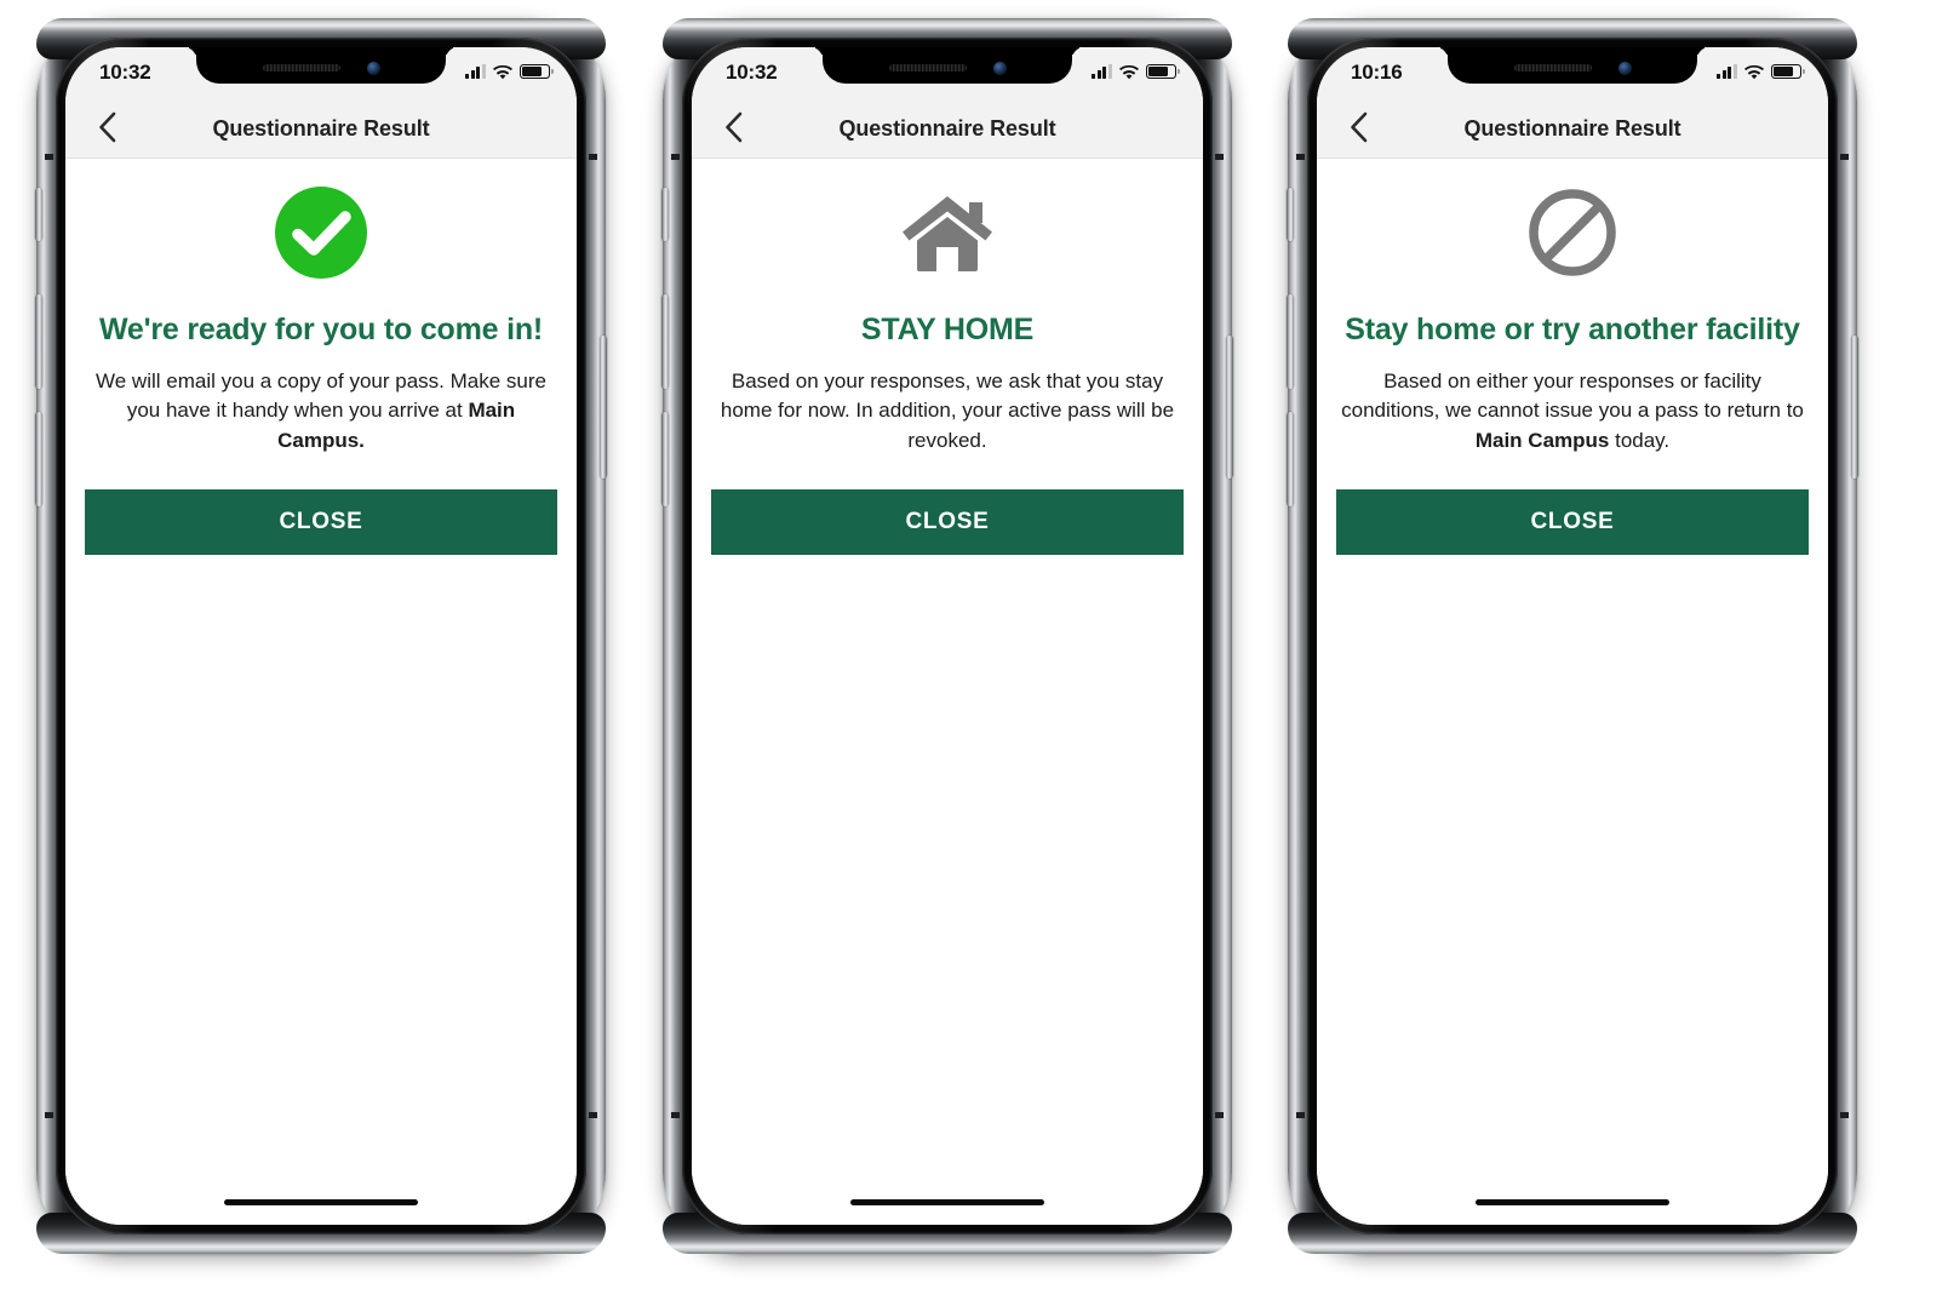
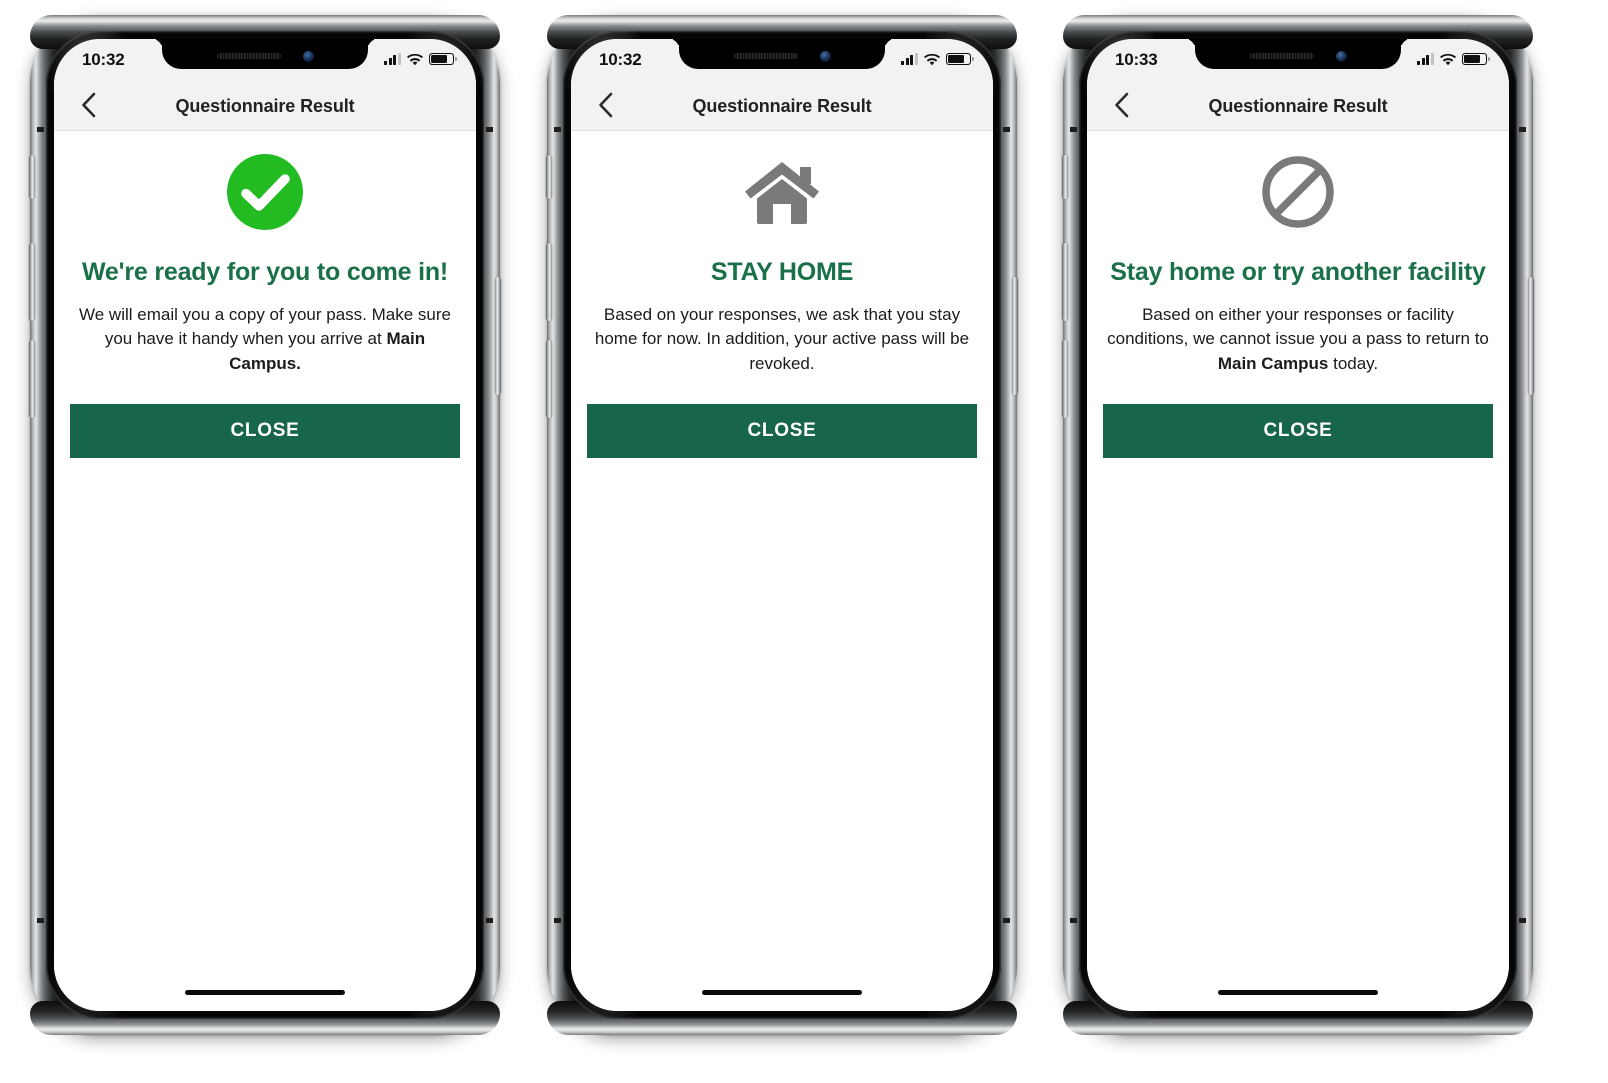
  10:32
  Questionnaire Result
  10:32
  Questionnaire Result
- 10:16
+ 10:33
  Questionnaire Result
